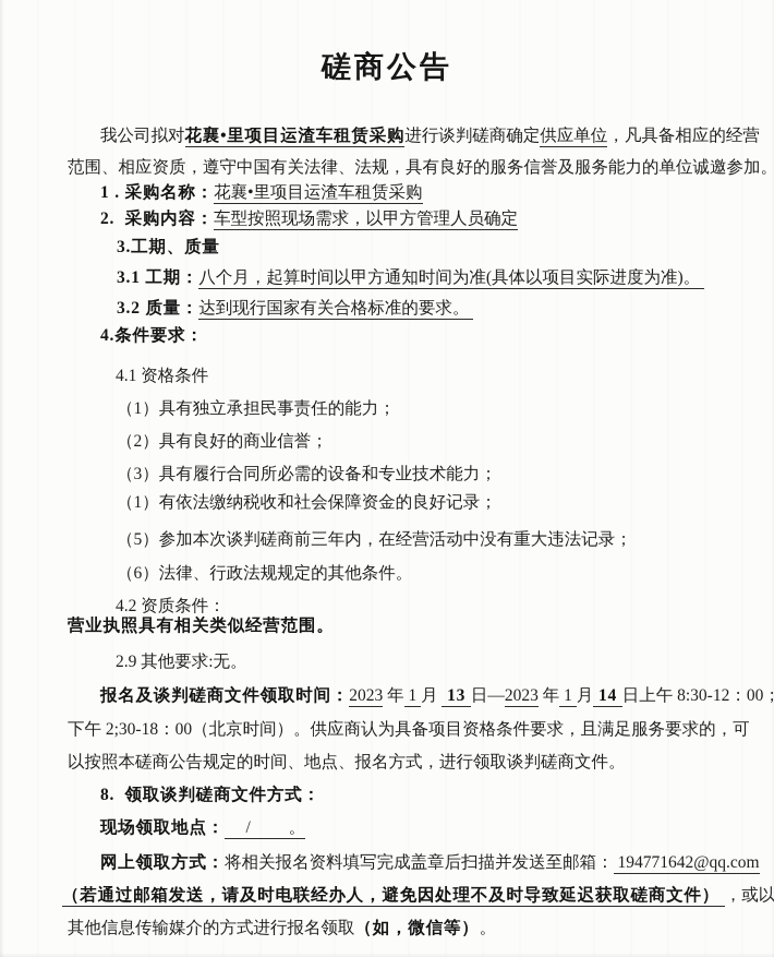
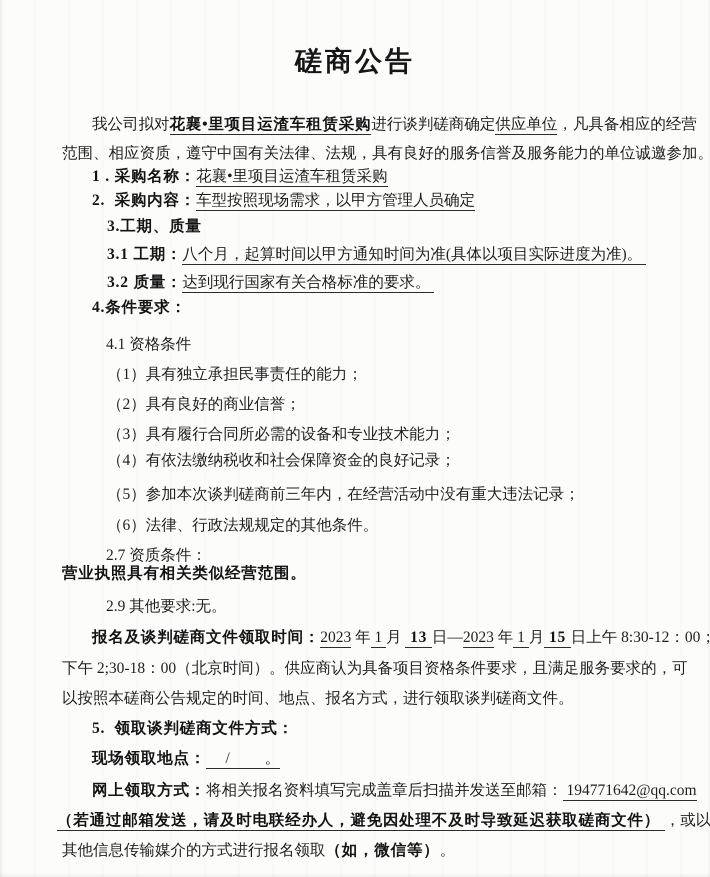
  磋商公告
  我公司拟对花襄•里项目运渣车租赁采购进行谈判磋商确定供应单位，凡具备相应的经营
  范围、相应资质，遵守中国有关法律、法规，具有良好的服务信誉及服务能力的单位诚邀参加。
  1 . 采购名称：花襄•里项目运渣车租赁采购
  2. 采购内容：车型按照现场需求，以甲方管理人员确定
  3.工期、质量
  3.1 工期：八个月，起算时间以甲方通知时间为准(具体以项目实际进度为准)。
  3.2 质量：达到现行国家有关合格标准的要求。
  4.条件要求：
  4.1 资格条件
  （1）具有独立承担民事责任的能力；
  （2）具有良好的商业信誉；
  （3）具有履行合同所必需的设备和专业技术能力；
- （1）有依法缴纳税收和社会保障资金的良好记录；
+ （4）有依法缴纳税收和社会保障资金的良好记录；
  （5）参加本次谈判磋商前三年内，在经营活动中没有重大违法记录；
  （6）法律、行政法规规定的其他条件。
- 4.2 资质条件：
+ 2.7 资质条件：
  营业执照具有相关类似经营范围。
  2.9 其他要求:无。
- 报名及谈判磋商文件领取时间：2023 年 1 月 13 日—2023 年 1 月 14 日上午 8:30-12：00
+ 报名及谈判磋商文件领取时间：2023 年 1 月 13 日—2023 年 1 月 15 日上午 8:30-12：00
  下午 2;30-18：00（北京时间）。供应商认为具备项目资格条件要求，且满足服务要求的，可
  以按照本磋商公告规定的时间、地点、报名方式，进行领取谈判磋商文件。
- 8. 领取谈判磋商文件方式：
+ 5. 领取谈判磋商文件方式：
  现场领取地点： / 。
  网上领取方式：将相关报名资料填写完成盖章后扫描并发送至邮箱： 194771642@qq.com
  （若通过邮箱发送，请及时电联经办人，避免因处理不及时导致延迟获取磋商文件） ，或以
  其他信息传输媒介的方式进行报名领取（如，微信等）。
